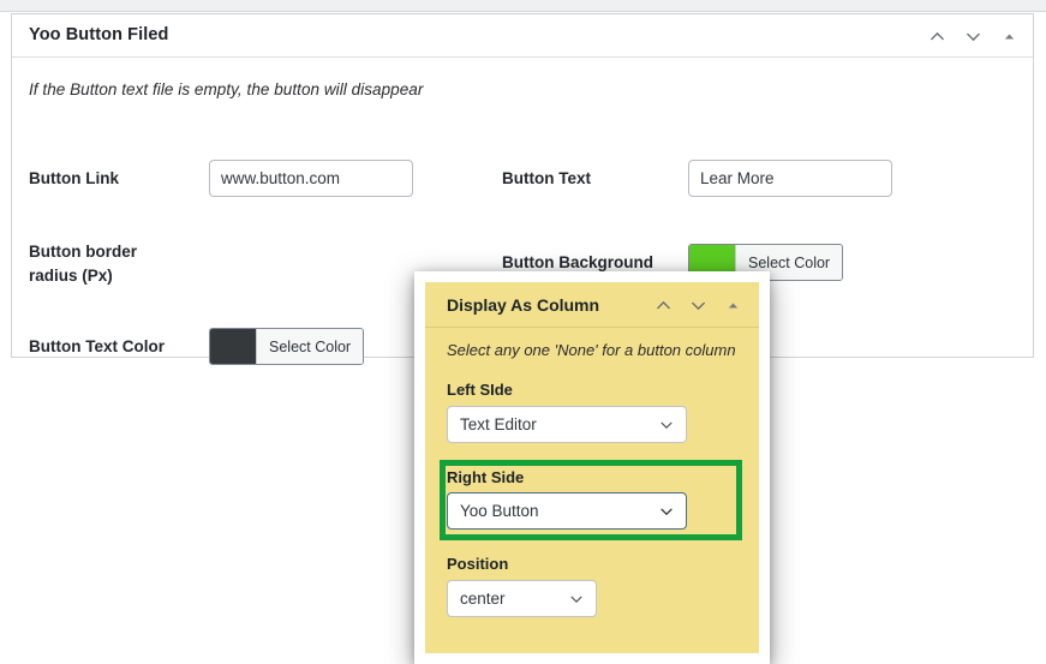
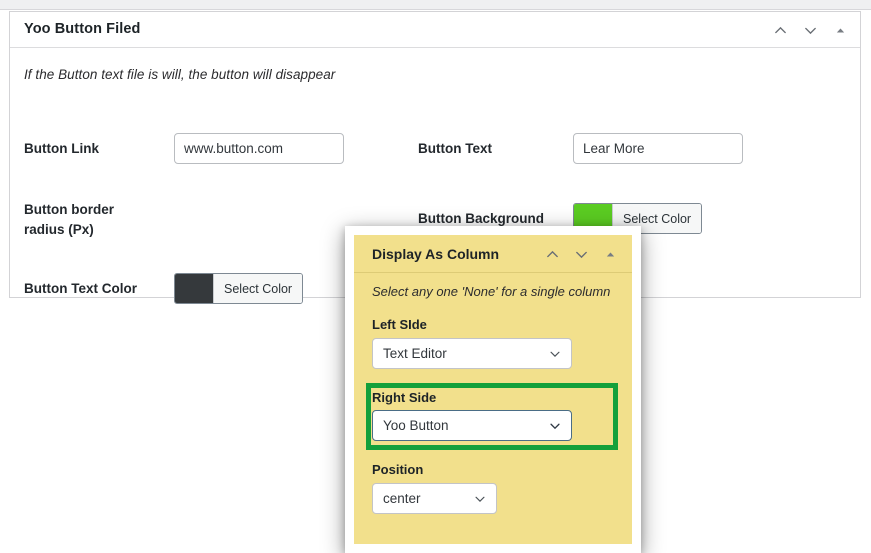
  Yoo Button Filed
- If the Button text file is empty, the button will disappear
+ If the Button text file is will, the button will disappear
  Button Link
  www.button.com
  Button Text
  Lear More
  Button border
  radius (Px)
  Button Background
  Select Color
  Button Text Color
  Select Color
  Display As Column
- Select any one 'None' for a button column
+ Select any one 'None' for a single column
  Left SIde
  Text Editor
  Right Side
  Yoo Button
  Position
  center
